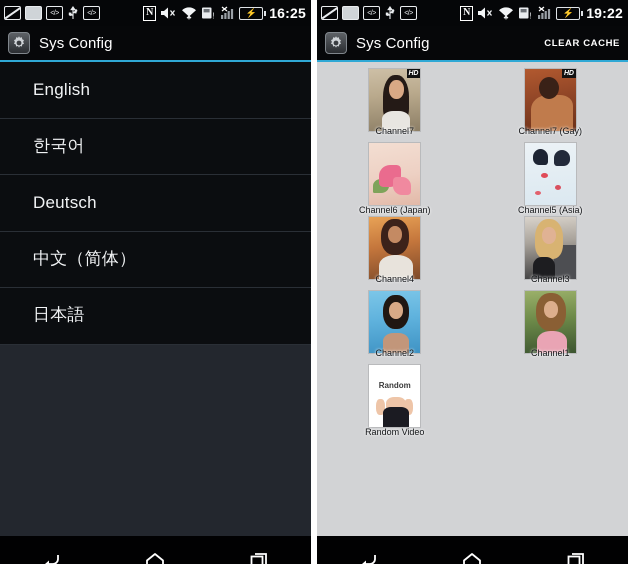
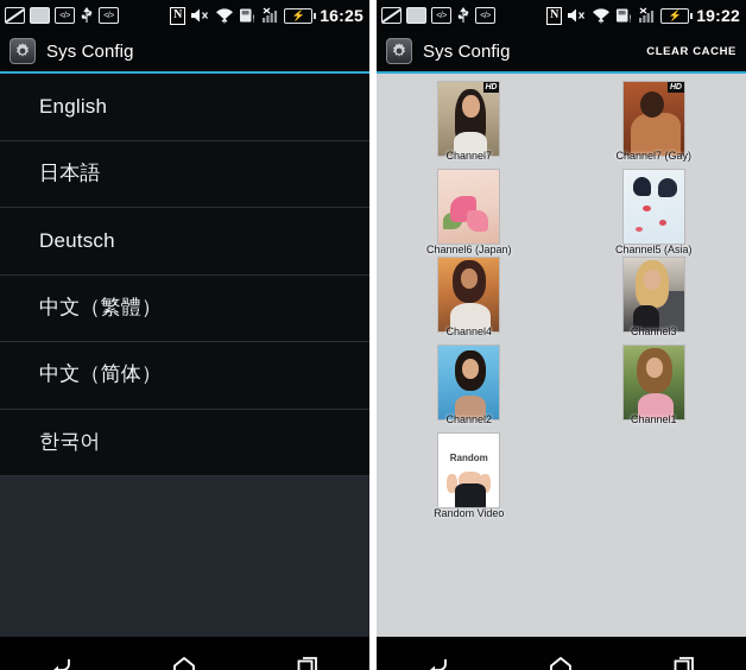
  N
  !
  ⚡
  16:25
  Sys Config
  English
- 한국어
+ 日本語
  Deutsch
+ 中文（繁體）
  中文（简体）
- 日本語
+ 한국어
  N
  !
  ⚡
  19:22
  Sys Config
  CLEAR CACHE
  Channel7
  Channel7 (Gay)
  Channel6 (Japan)
  Channel5 (Asia)
  Channel4
  Channel3
  Channel2
  Channel1
  Random
  Random Video
